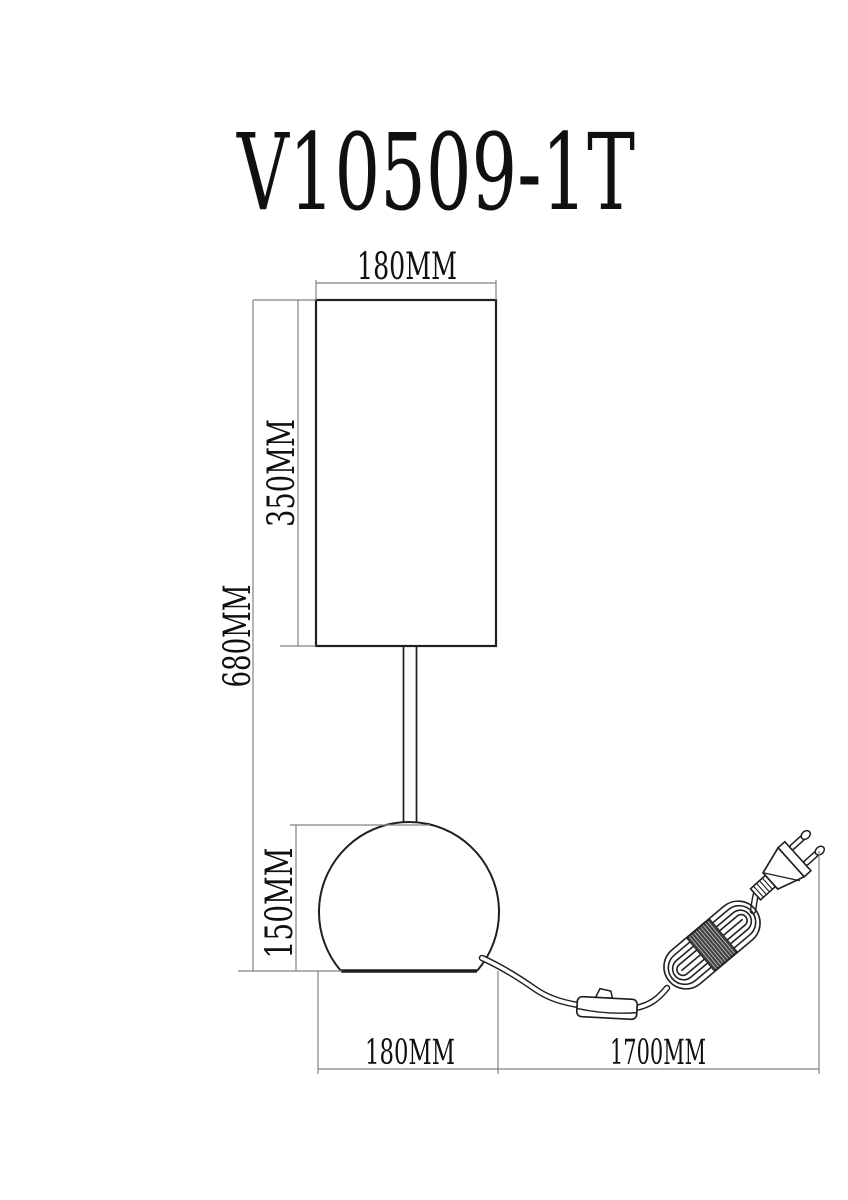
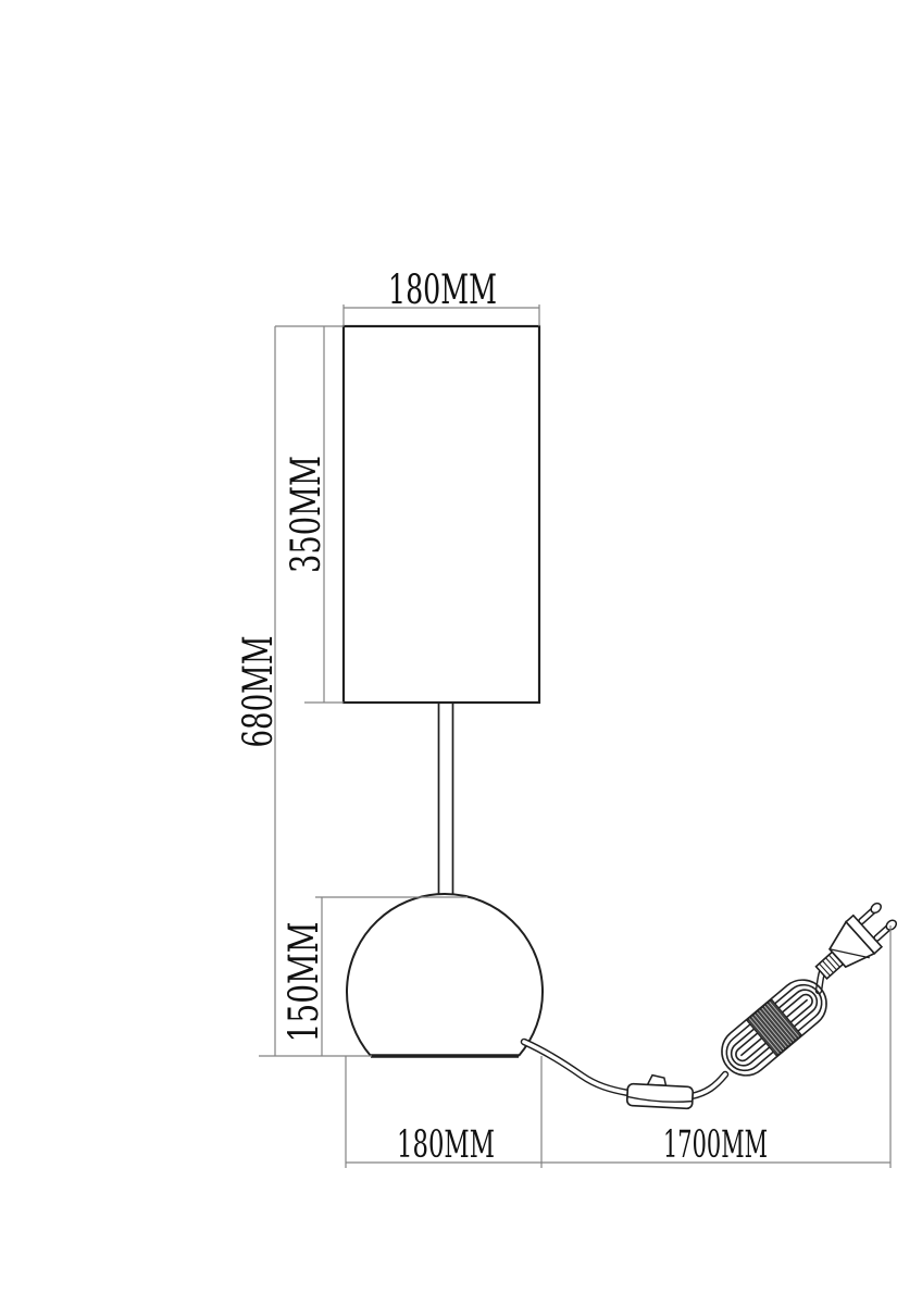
- V10509-1T
  180MM
  180MM
  1700MM
